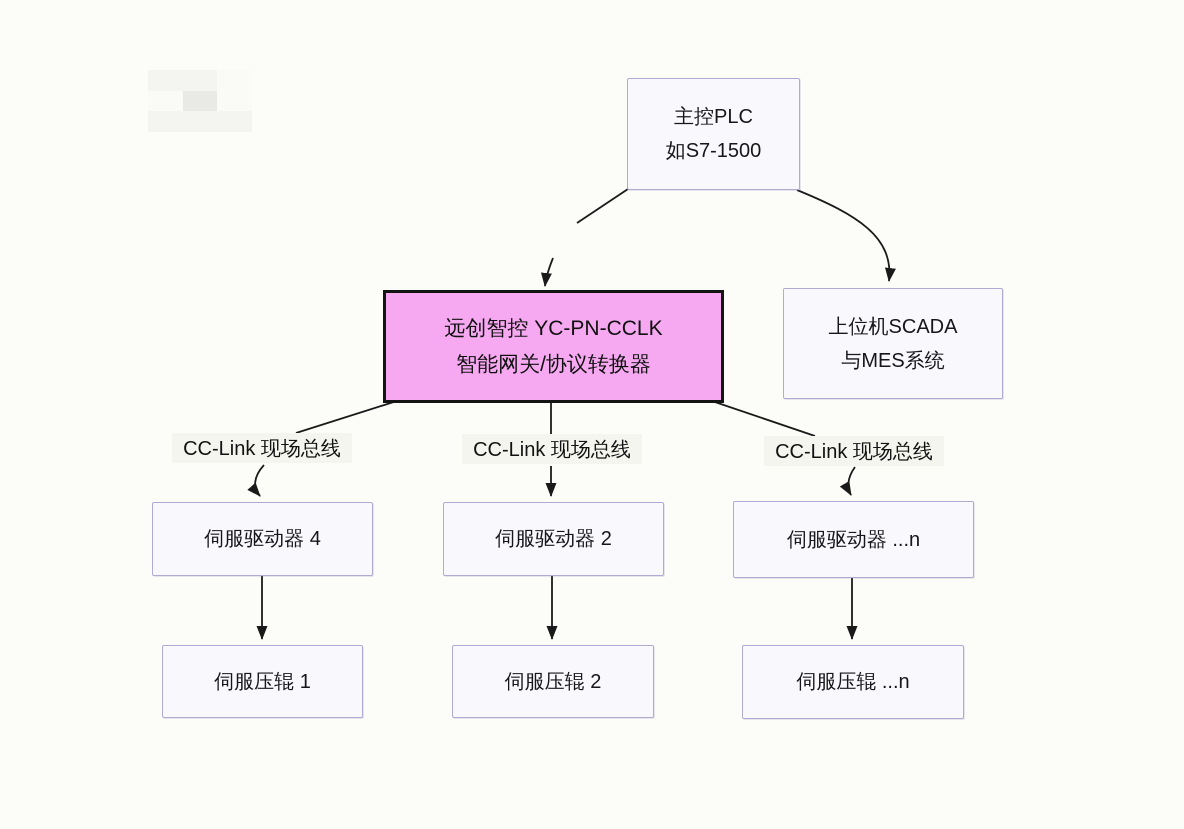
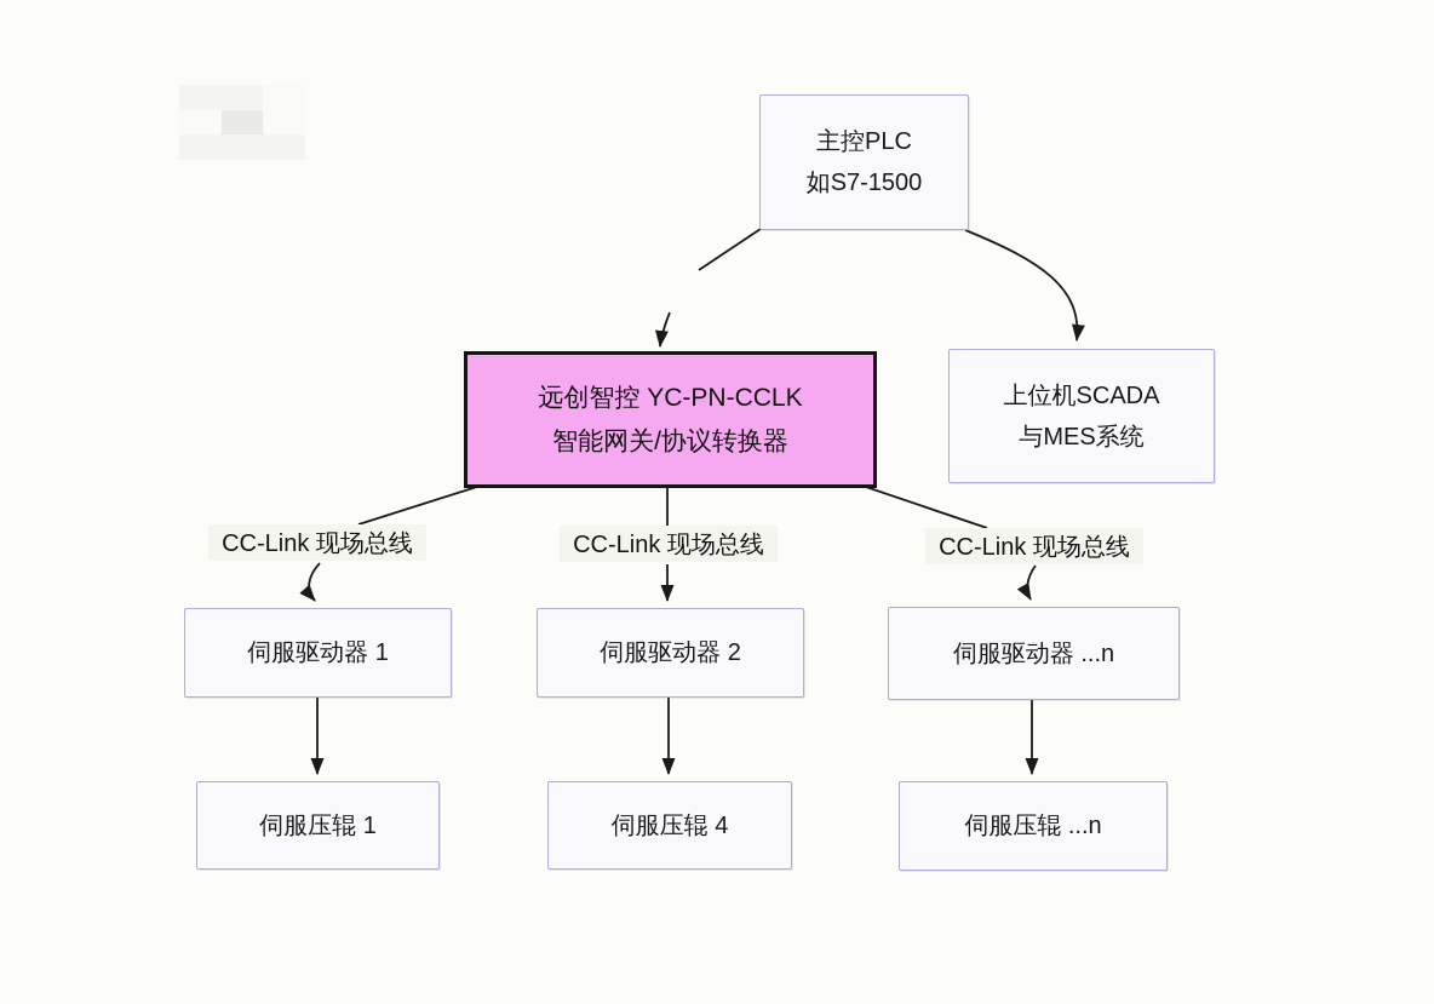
  主控PLC
  如S7-1500
  远创智控 YC-PN-CCLK
  智能网关/协议转换器
  上位机SCADA
  与MES系统
- 伺服驱动器 4
+ 伺服驱动器 1
  伺服驱动器 2
  伺服驱动器 ...n
  伺服压辊 1
- 伺服压辊 2
+ 伺服压辊 4
  伺服压辊 ...n
  CC-Link 现场总线
  CC-Link 现场总线
  CC-Link 现场总线
